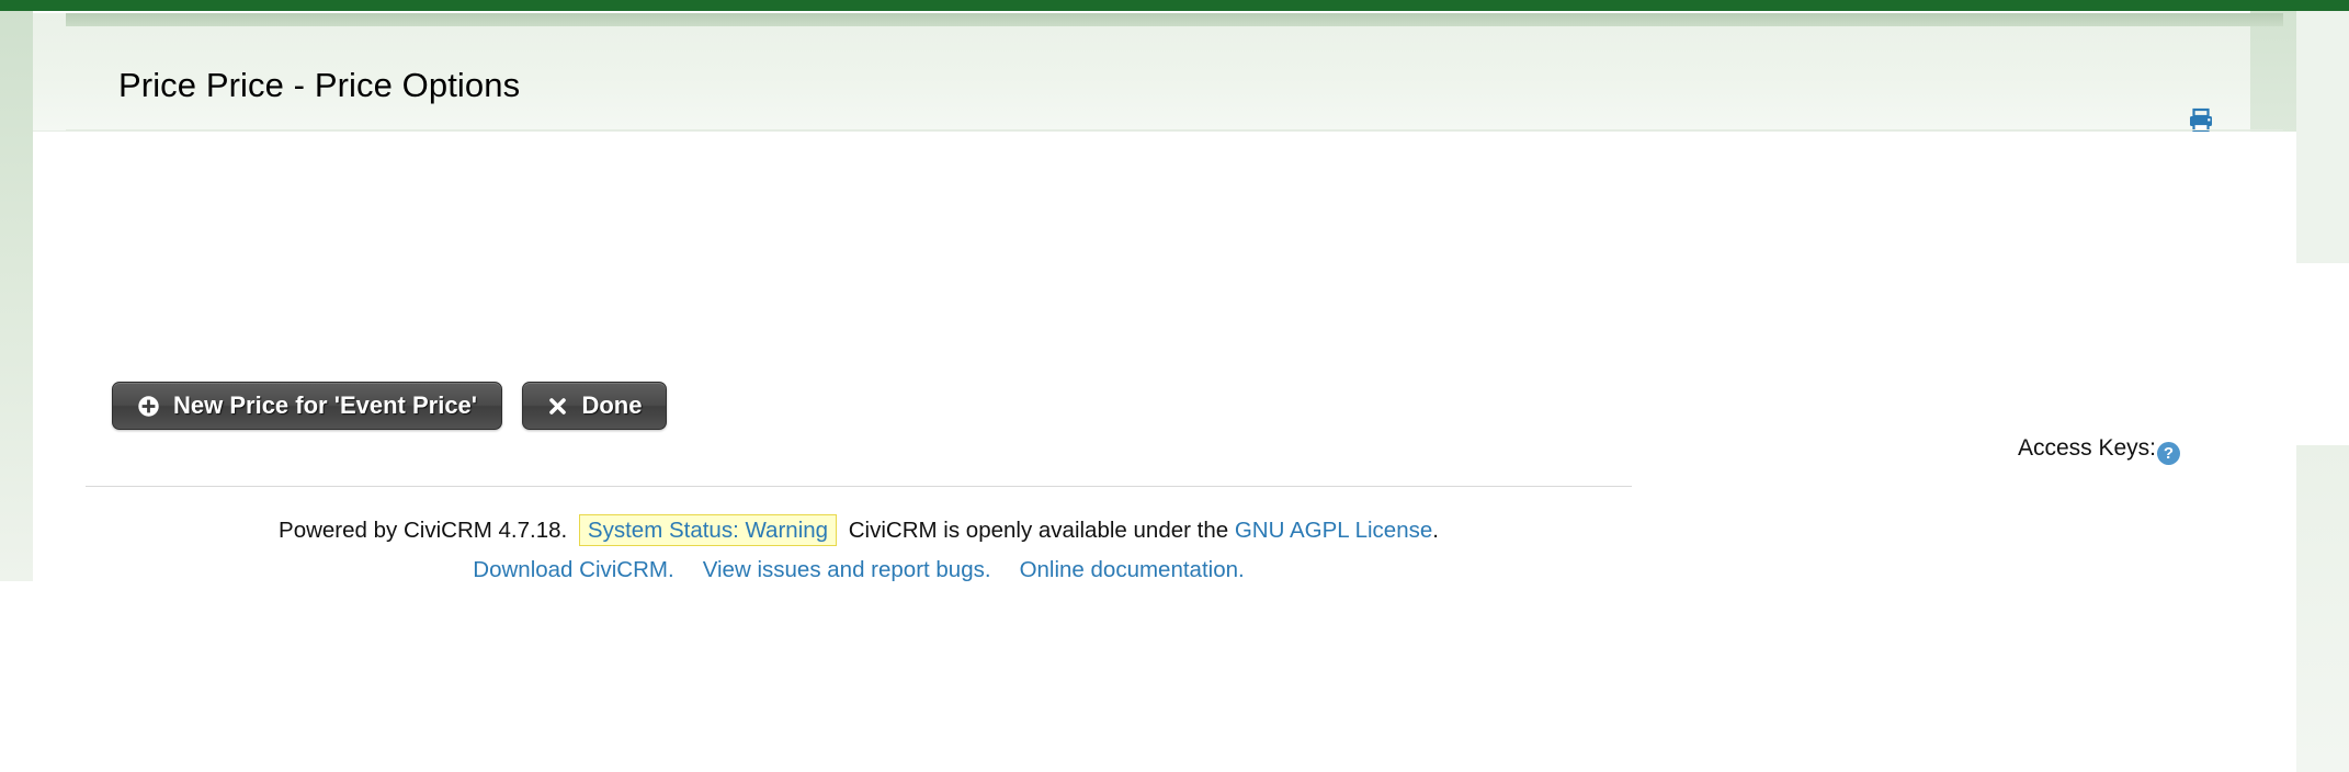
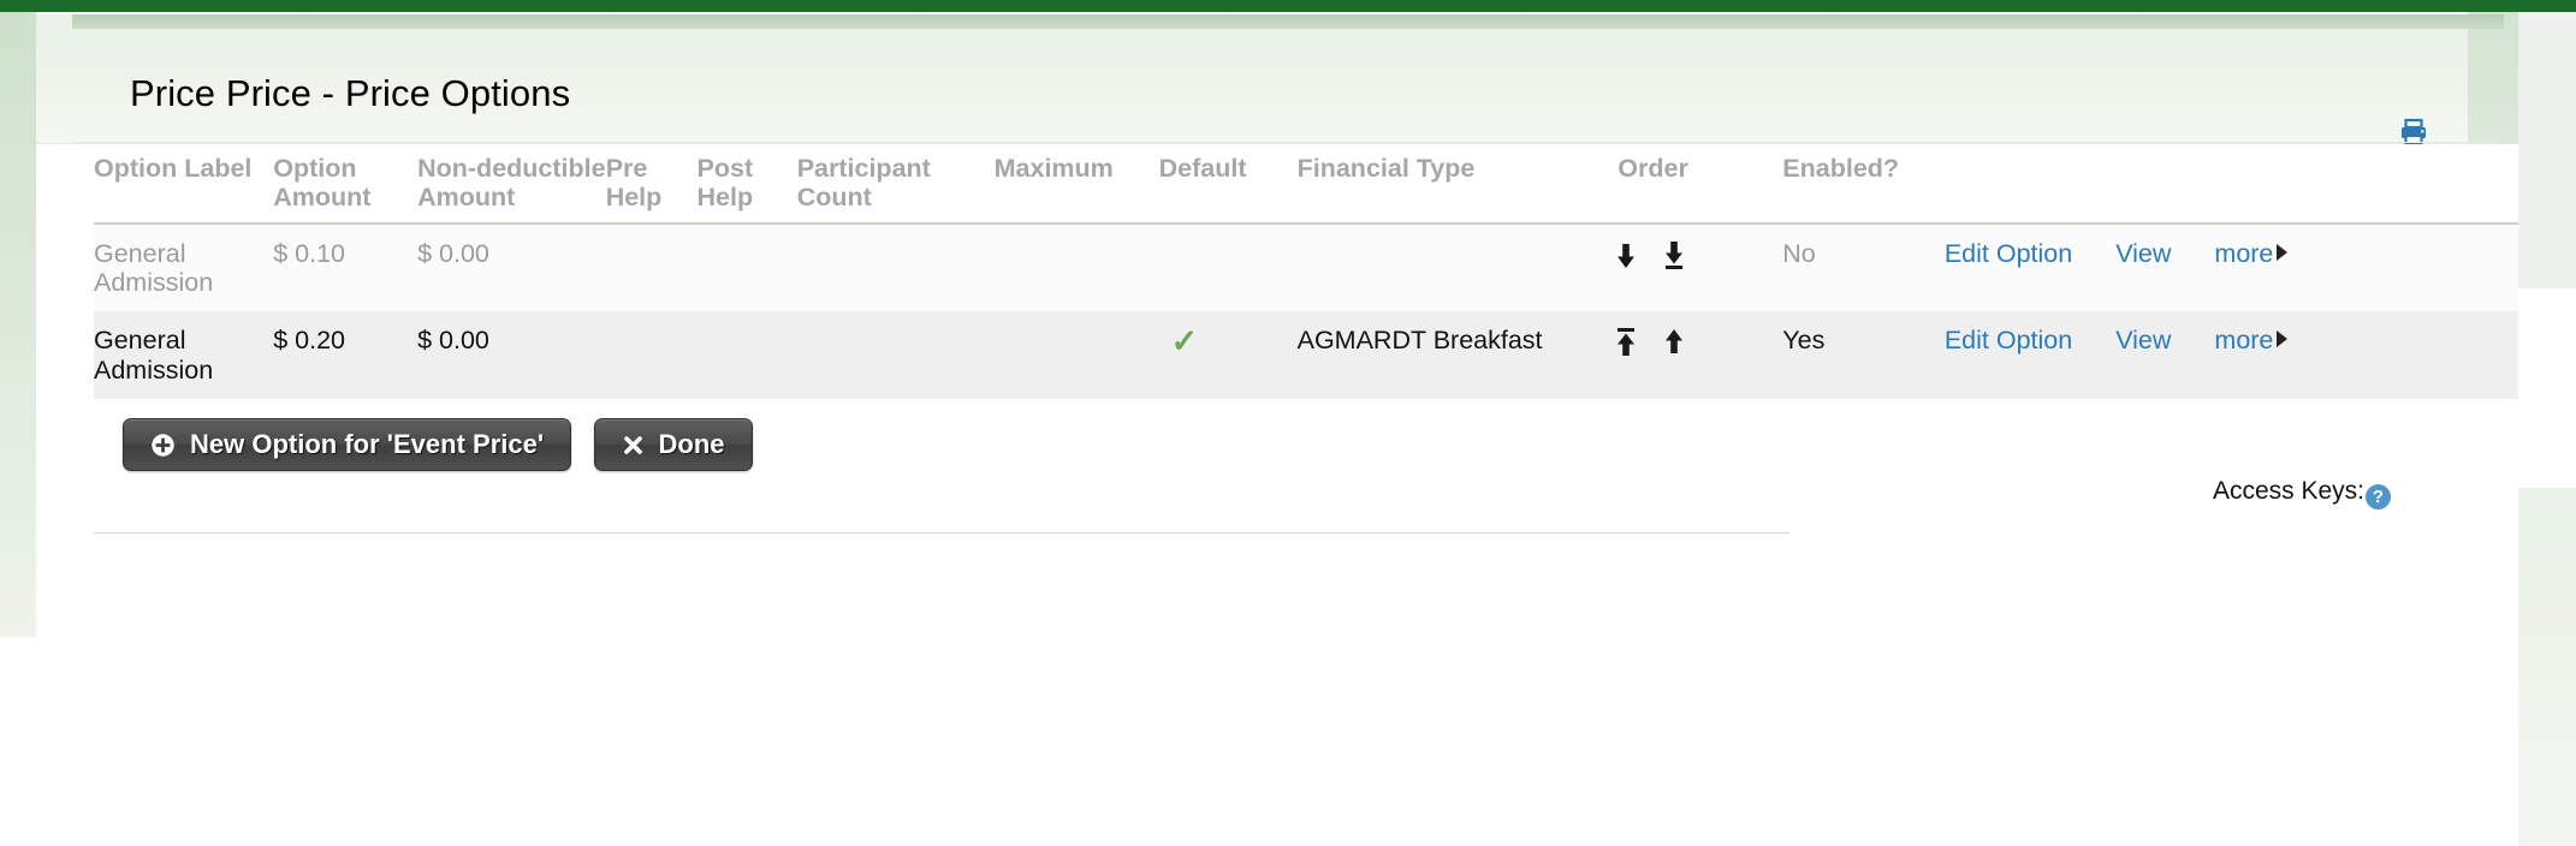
  Price Price - Price Options
+ Option Label	Option Amount	Non-deductible Amount	Pre Help	Post Help	Participant Count	Maximum	Default	Financial Type	Order	Enabled?
+ General Admission	$ 0.10	$ 0.00								No	Edit Option View more
+ General Admission	$ 0.20	$ 0.00					✓	AGMARDT Breakfast		Yes	Edit Option View more
- New Price for 'Event Price'
+ New Option for 'Event Price'
  Done
  Access Keys: ?
- Powered by CiviCRM 4.7.18. System Status: Warning CiviCRM is openly available under the GNU AGPL License.
- Download CiviCRM. View issues and report bugs. Online documentation.
